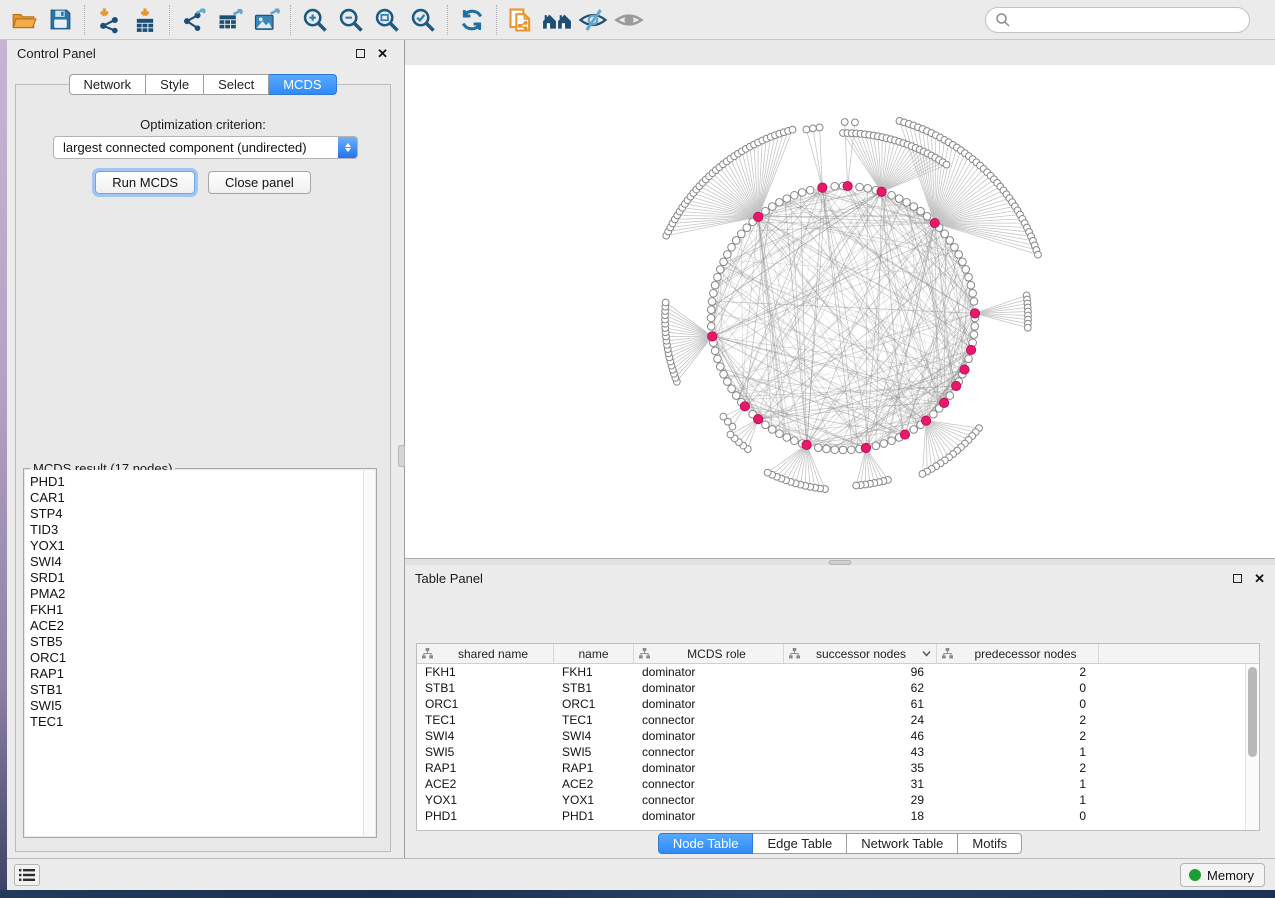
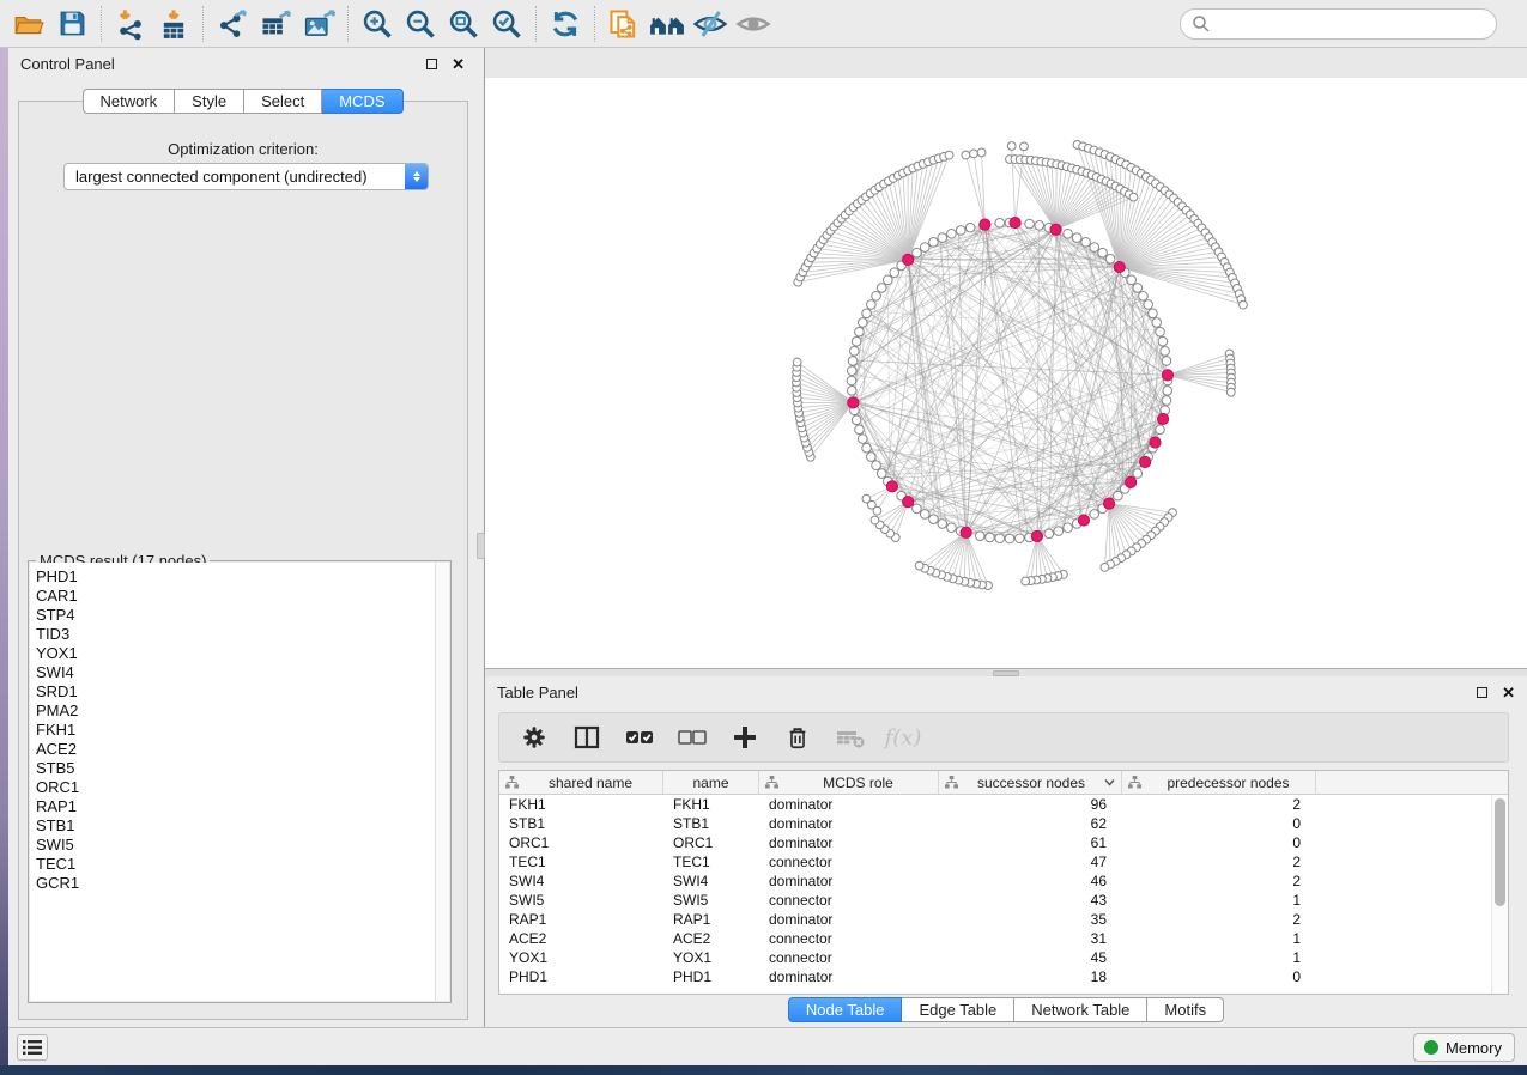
  Control Panel
  ✕
  Network
  Style
  Select
  MCDS
  Optimization criterion:
  largest connected component (undirected)
- Run MCDS
- Close panel
  MCDS result (17 nodes)
  PHD1
  CAR1
  STP4
  TID3
  YOX1
  SWI4
  SRD1
  PMA2
  FKH1
  ACE2
  STB5
  ORC1
  RAP1
  STB1
  SWI5
  TEC1
+ GCR1
  Table Panel
  ✕
+ f(x)
  shared name
  name
  MCDS role
  successor nodes
  predecessor nodes
  FKH1
  FKH1
  dominator
  96
  2
  STB1
  STB1
  dominator
  62
  0
  ORC1
  ORC1
  dominator
  61
  0
  TEC1
  TEC1
  connector
- 24
+ 47
  2
  SWI4
  SWI4
  dominator
  46
  2
  SWI5
  SWI5
  connector
  43
  1
  RAP1
  RAP1
  dominator
  35
  2
  ACE2
  ACE2
  connector
  31
  1
  YOX1
  YOX1
  connector
- 29
+ 45
  1
  PHD1
  PHD1
  dominator
  18
  0
  Node Table
  Edge Table
  Network Table
  Motifs
  Memory
